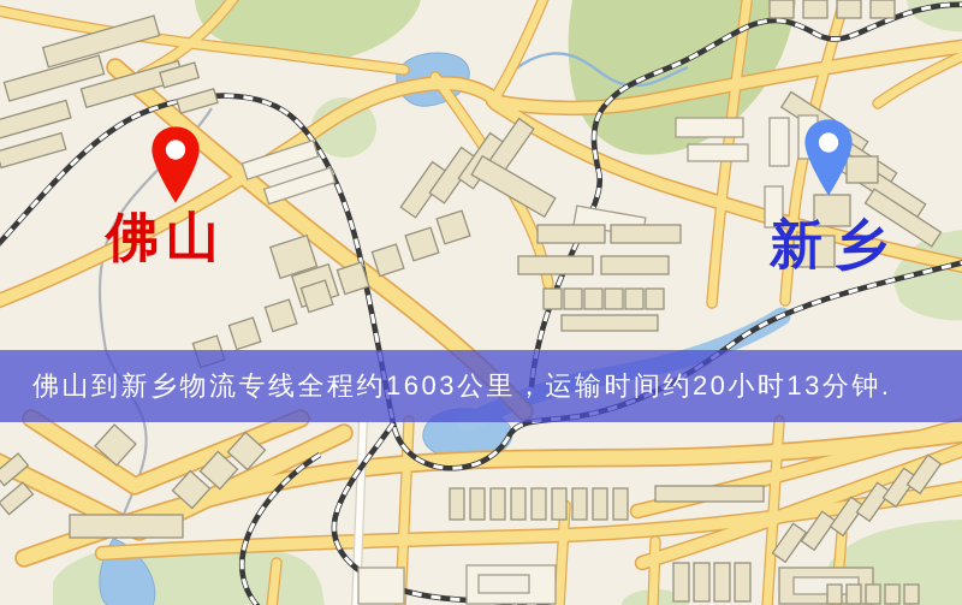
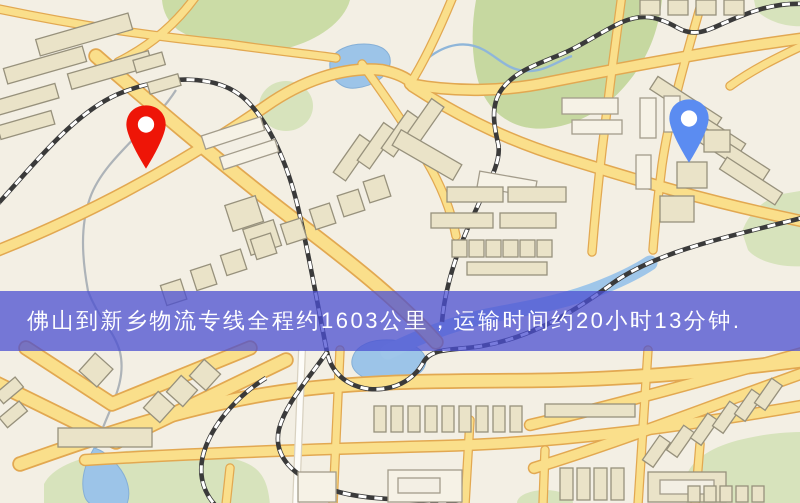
- 佛山
- 新乡
  佛山到新乡物流专线全程约1603公里，运输时间约20小时13分钟.
